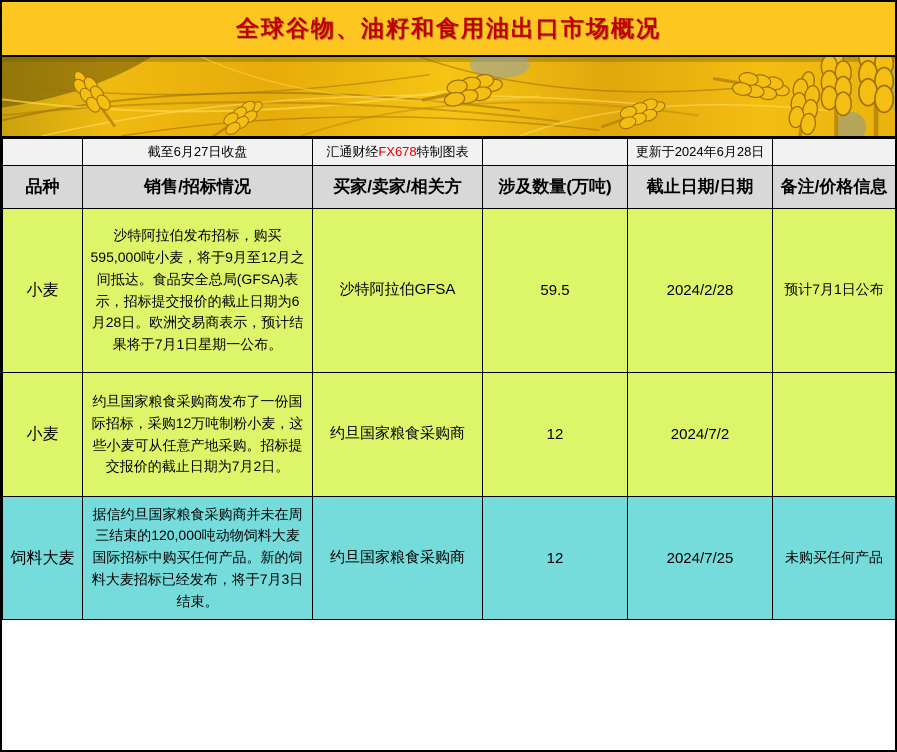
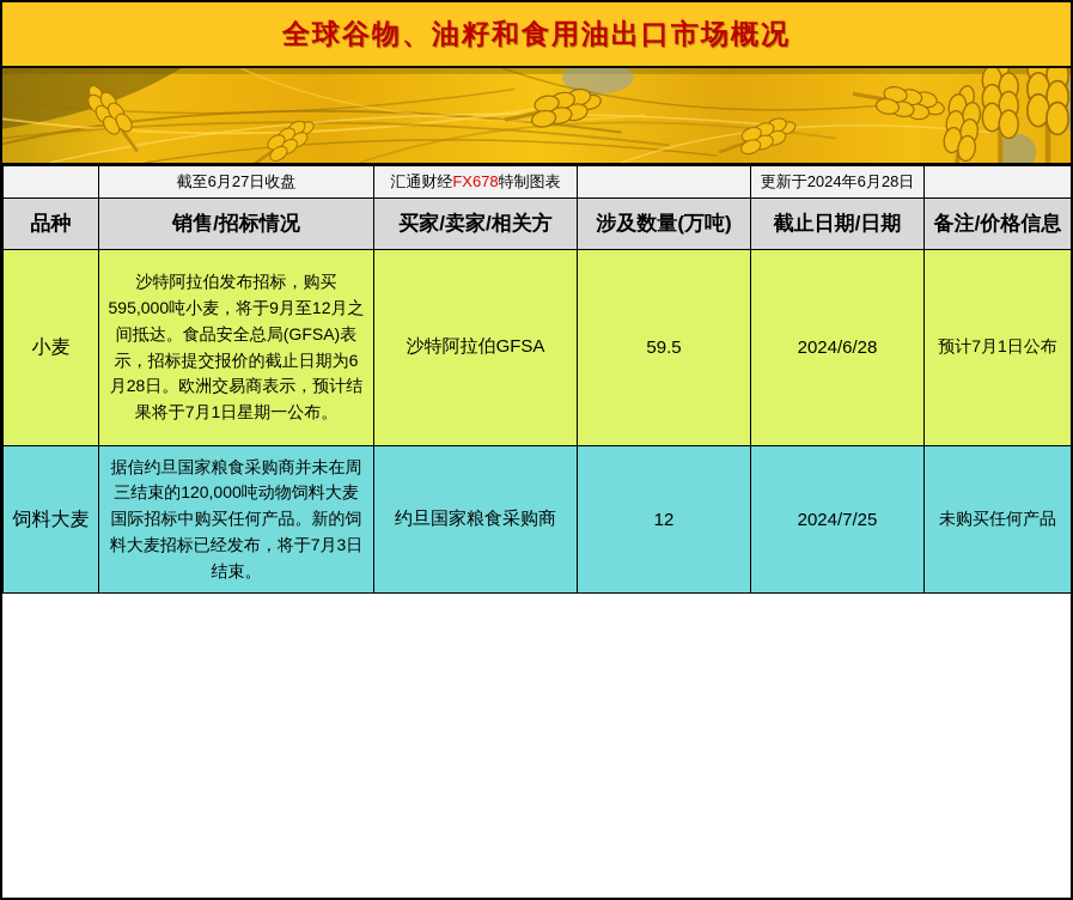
  全球谷物、油籽和食用油出口市场概况
  	截至6月27日收盘	汇通财经FX678特制图表		更新于2024年6月28日
  品种	销售/招标情况	买家/卖家/相关方	涉及数量(万吨)	截止日期/日期	备注/价格信息
- 小麦	沙特阿拉伯发布招标，购买595,000吨小麦，将于9月至12月之间抵达。食品安全总局(GFSA)表示，招标提交报价的截止日期为6月28日。欧洲交易商表示，预计结果将于7月1日星期一公布。	沙特阿拉伯GFSA	59.5	2024/2/28	预计7月1日公布
+ 小麦	沙特阿拉伯发布招标，购买595,000吨小麦，将于9月至12月之间抵达。食品安全总局(GFSA)表示，招标提交报价的截止日期为6月28日。欧洲交易商表示，预计结果将于7月1日星期一公布。	沙特阿拉伯GFSA	59.5	2024/6/28	预计7月1日公布
- 小麦	约旦国家粮食采购商发布了一份国际招标，采购12万吨制粉小麦，这些小麦可从任意产地采购。招标提交报价的截止日期为7月2日。	约旦国家粮食采购商	12	2024/7/2
  饲料大麦	据信约旦国家粮食采购商并未在周三结束的120,000吨动物饲料大麦国际招标中购买任何产品。新的饲料大麦招标已经发布，将于7月3日结束。	约旦国家粮食采购商	12	2024/7/25	未购买任何产品
